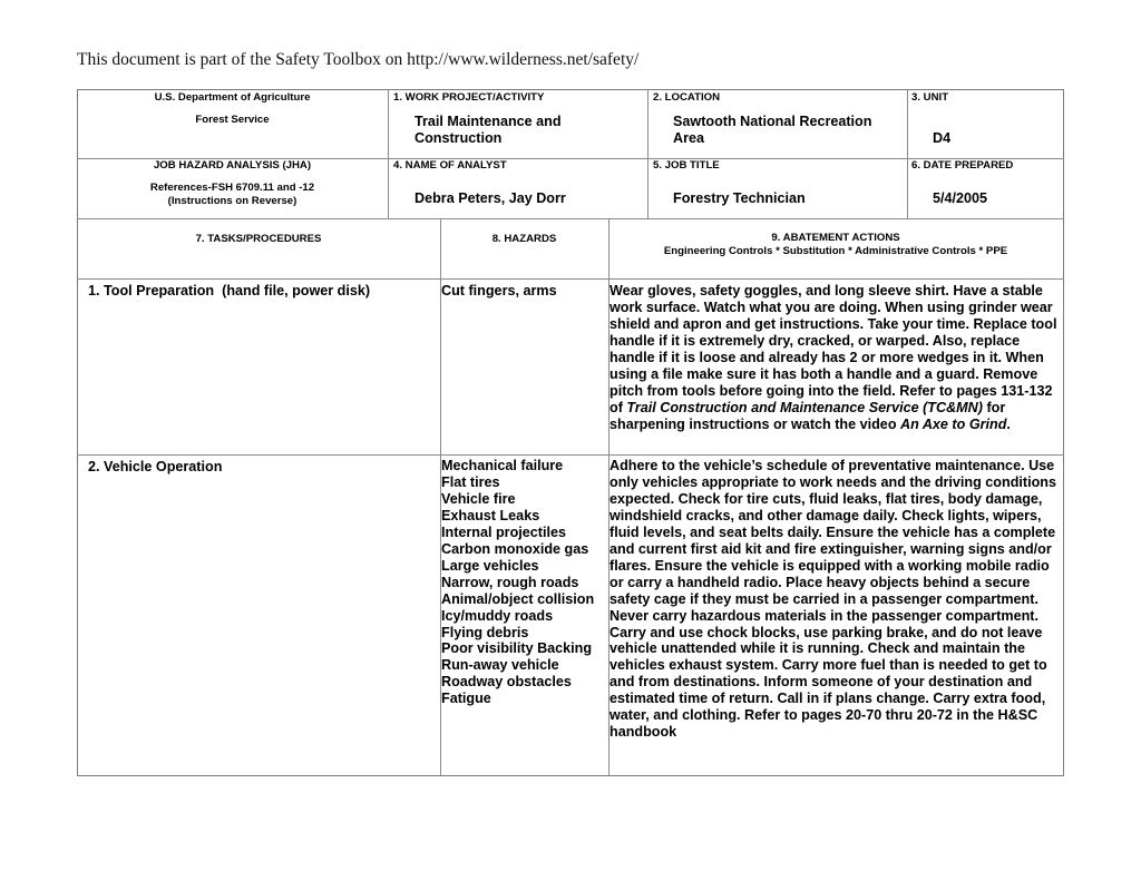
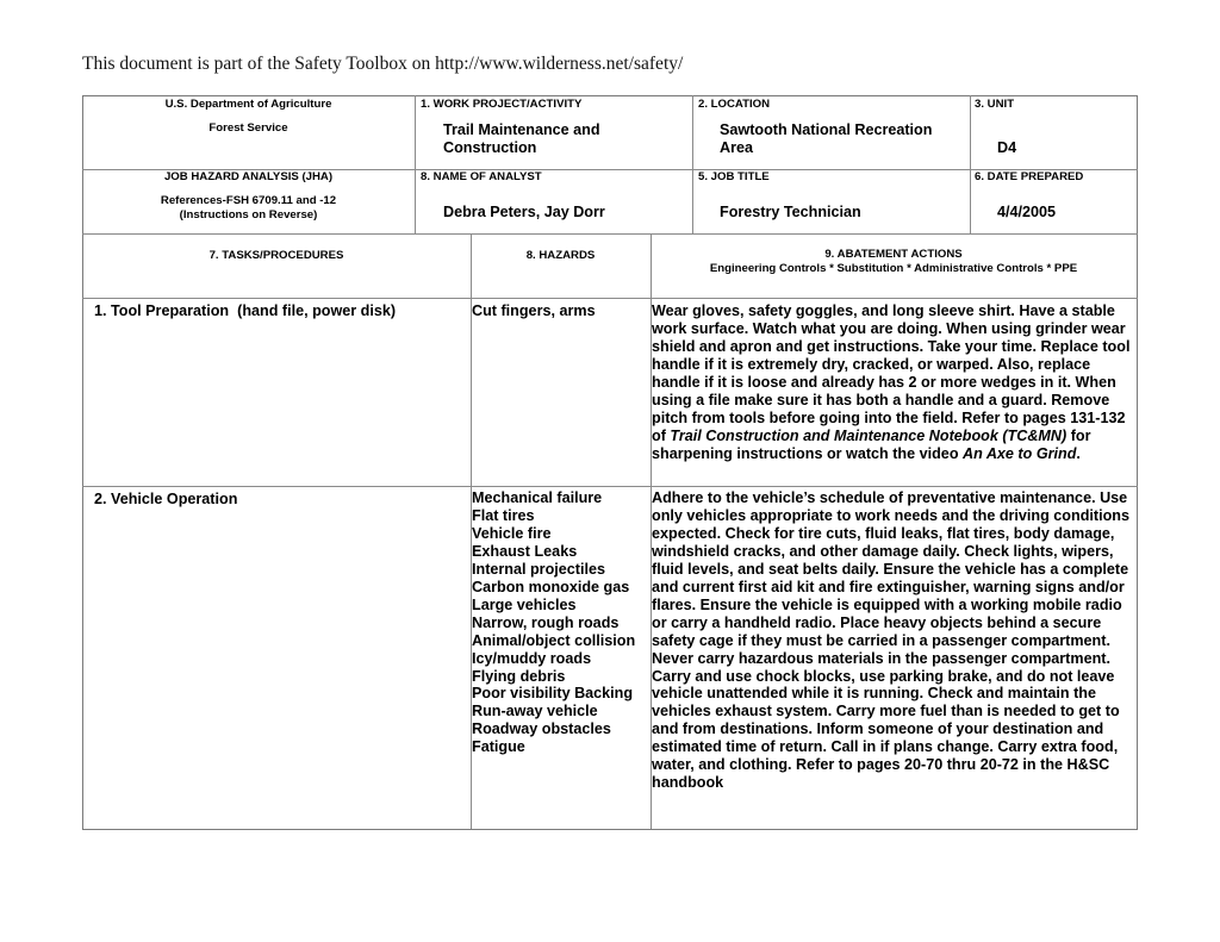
  This document is part of the Safety Toolbox on http://www.wilderness.net/safety/
  U.S. Department of Agriculture
  Forest Service
  JOB HAZARD ANALYSIS (JHA)
  References-FSH 6709.11 and -12
  (Instructions on Reverse)
  1. WORK PROJECT/ACTIVITY
  Trail Maintenance and
  Construction
  2. LOCATION
  Sawtooth National Recreation
  Area
  3. UNIT
  D4
- 4. NAME OF ANALYST
+ 8. NAME OF ANALYST
  Debra Peters, Jay Dorr
  5. JOB TITLE
  Forestry Technician
  6. DATE PREPARED
- 5/4/2005
+ 4/4/2005
  7. TASKS/PROCEDURES
  8. HAZARDS
  9. ABATEMENT ACTIONS
  Engineering Controls * Substitution * Administrative Controls * PPE
  1. Tool Preparation (hand file, power disk)
  Cut fingers, arms
- Wear gloves, safety goggles, and long sleeve shirt. Have a stable work surface. Watch what you are doing. When using grinder wear shield and apron and get instructions. Take your time. Replace tool handle if it is extremely dry, cracked, or warped. Also, replace handle if it is loose and already has 2 or more wedges in it. When using a file make sure it has both a handle and a guard. Remove pitch from tools before going into the field. Refer to pages 131-132 of Trail Construction and Maintenance Service (TC&MN) for sharpening instructions or watch the video An Axe to Grind.
+ Wear gloves, safety goggles, and long sleeve shirt. Have a stable work surface. Watch what you are doing. When using grinder wear shield and apron and get instructions. Take your time. Replace tool handle if it is extremely dry, cracked, or warped. Also, replace handle if it is loose and already has 2 or more wedges in it. When using a file make sure it has both a handle and a guard. Remove pitch from tools before going into the field. Refer to pages 131-132 of Trail Construction and Maintenance Notebook (TC&MN) for sharpening instructions or watch the video An Axe to Grind.
  2. Vehicle Operation
  Mechanical failure
  Flat tires
  Vehicle fire
  Exhaust Leaks
  Internal projectiles
  Carbon monoxide gas
  Large vehicles
  Narrow, rough roads
  Animal/object collision
  Icy/muddy roads
  Flying debris
  Poor visibility Backing
  Run-away vehicle
  Roadway obstacles
  Fatigue
  Adhere to the vehicle’s schedule of preventative maintenance. Use only vehicles appropriate to work needs and the driving conditions expected. Check for tire cuts, fluid leaks, flat tires, body damage, windshield cracks, and other damage daily. Check lights, wipers, fluid levels, and seat belts daily. Ensure the vehicle has a complete and current first aid kit and fire extinguisher, warning signs and/or flares. Ensure the vehicle is equipped with a working mobile radio or carry a handheld radio. Place heavy objects behind a secure safety cage if they must be carried in a passenger compartment. Never carry hazardous materials in the passenger compartment. Carry and use chock blocks, use parking brake, and do not leave vehicle unattended while it is running. Check and maintain the vehicles exhaust system. Carry more fuel than is needed to get to and from destinations. Inform someone of your destination and estimated time of return. Call in if plans change. Carry extra food, water, and clothing. Refer to pages 20-70 thru 20-72 in the H&SC handbook
